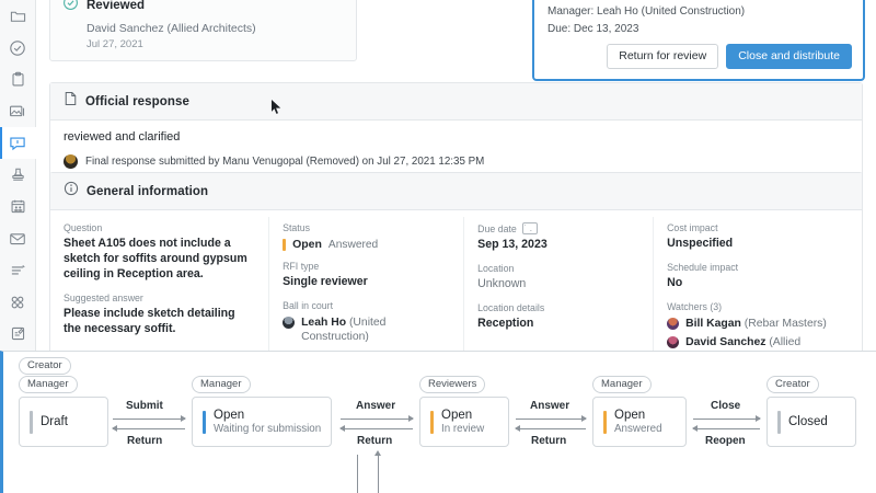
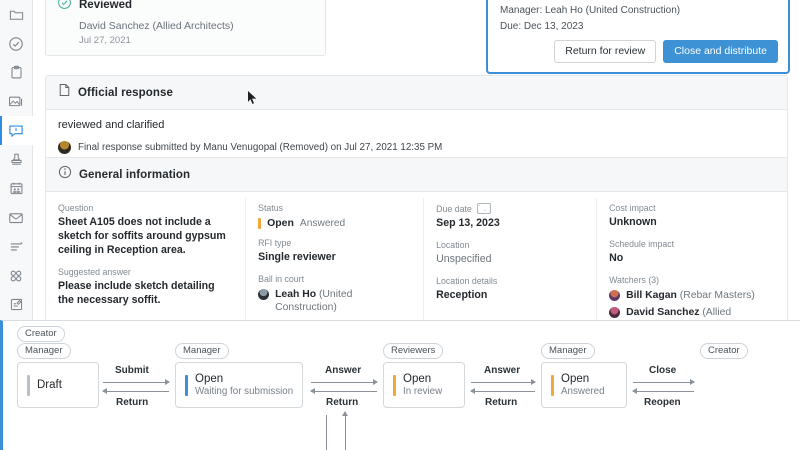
  Reviewed
  David Sanchez (Allied Architects)
  Jul 27, 2021
  Manager: Leah Ho (United Construction)
  Due: Dec 13, 2023
  Return for review
  Close and distribute
  Official response
  reviewed and clarified
  Final response submitted by Manu Venugopal (Removed) on Jul 27, 2021 12:35 PM
  General information
  Question
  Sheet A105 does not include a sketch for soffits around gypsum ceiling in Reception area.
  Suggested answer
  Please include sketch detailing the necessary soffit.
  Status
  Open
  Answered
  RFI type
  Single reviewer
  Ball in court
  Leah Ho (United Construction)
  Due date
  Sep 13, 2023
  Location
- Unknown
+ Unspecified
  Location details
  Reception
  Cost impact
- Unspecified
+ Unknown
  Schedule impact
  No
  Watchers (3)
  Bill Kagan (Rebar Masters)
  Creator
  Manager
  Manager
  Reviewers
  Manager
  Creator
  Draft
  Open
  Waiting for submission
  Open
  In review
  Open
  Answered
- Closed
  Submit
  Return
  Answer
  Return
  Answer
  Return
  Close
  Reopen
